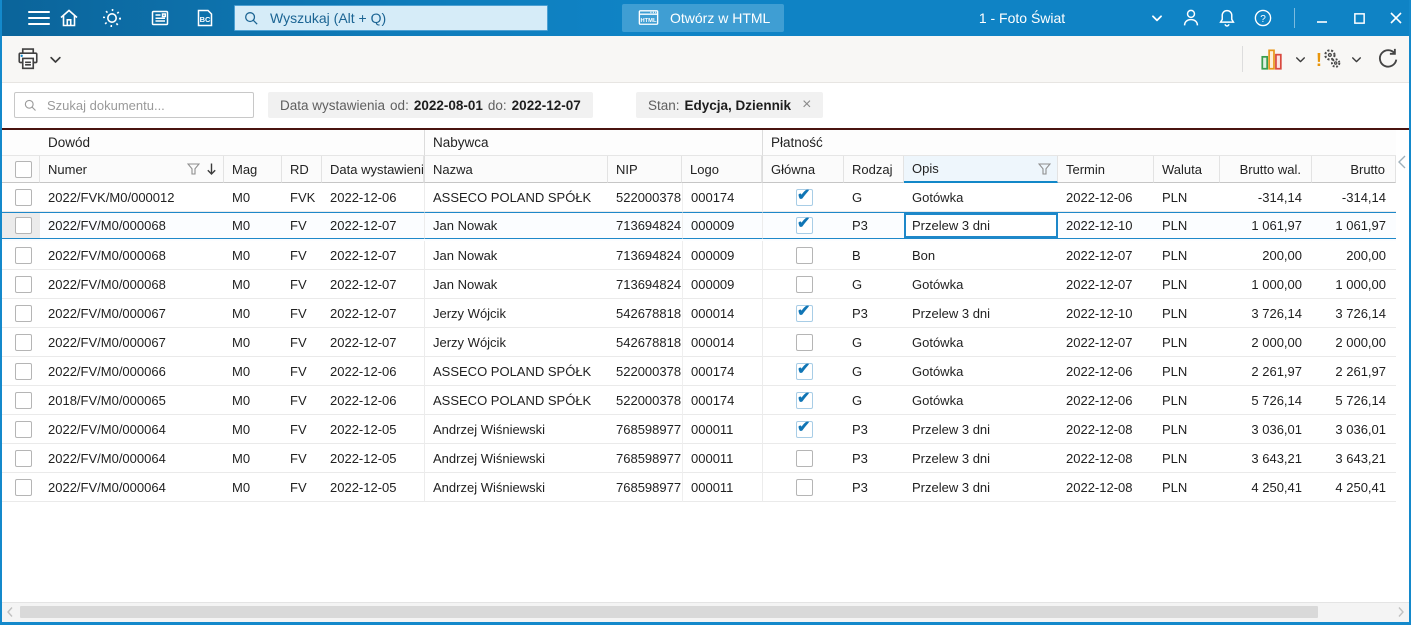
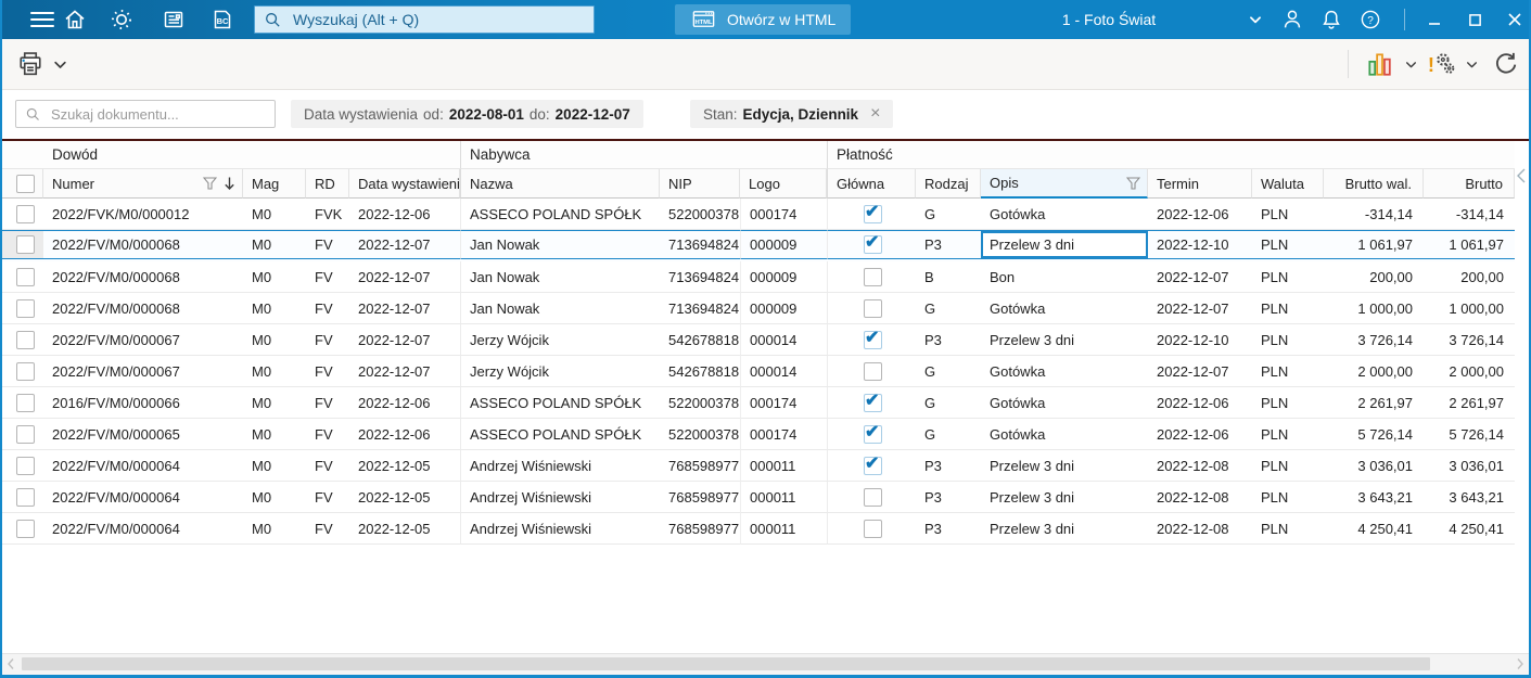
  BC
  Wyszukaj (Alt + Q)
  Otwórz w HTML
  1 - Foto Świat
  ?
  !
  Szukaj dokumentu...
  Data wystawienia
  od:
  2022-08-01
  do:
  2022-12-07
  Stan:
  Edycja, Dziennik
  ×
  Dowód
  Nabywca
  Płatność
  Numer
  Mag
  RD
  Data wystawieni
  Nazwa
  NIP
  Logo
  Główna
  Rodzaj
  Opis
  Termin
  Waluta
  Brutto wal.
  Brutto
  2022/FVK/M0/000012
  M0
  FVK
  2022-12-06
  ASSECO POLAND SPÓŁK
  522000378
  000174
  G
  Gotówka
  2022-12-06
  PLN
  -314,14
  -314,14
  2022/FV/M0/000068
  M0
  FV
  2022-12-07
  Jan Nowak
  713694824
  000009
  P3
  Przelew 3 dni
  2022-12-10
  PLN
  1 061,97
  1 061,97
  2022/FV/M0/000068
  M0
  FV
  2022-12-07
  Jan Nowak
  713694824
  000009
  B
  Bon
  2022-12-07
  PLN
  200,00
  200,00
  2022/FV/M0/000068
  M0
  FV
  2022-12-07
  Jan Nowak
  713694824
  000009
  G
  Gotówka
  2022-12-07
  PLN
  1 000,00
  1 000,00
  2022/FV/M0/000067
  M0
  FV
  2022-12-07
  Jerzy Wójcik
  542678818
  000014
  P3
  Przelew 3 dni
  2022-12-10
  PLN
  3 726,14
  3 726,14
  2022/FV/M0/000067
  M0
  FV
  2022-12-07
  Jerzy Wójcik
  542678818
  000014
  G
  Gotówka
  2022-12-07
  PLN
  2 000,00
  2 000,00
- 2022/FV/M0/000066
+ 2016/FV/M0/000066
  M0
  FV
  2022-12-06
  ASSECO POLAND SPÓŁK
  522000378
  000174
  G
  Gotówka
  2022-12-06
  PLN
  2 261,97
  2 261,97
- 2018/FV/M0/000065
+ 2022/FV/M0/000065
  M0
  FV
  2022-12-06
  ASSECO POLAND SPÓŁK
  522000378
  000174
  G
  Gotówka
  2022-12-06
  PLN
  5 726,14
  5 726,14
  2022/FV/M0/000064
  M0
  FV
  2022-12-05
  Andrzej Wiśniewski
  768598977
  000011
  P3
  Przelew 3 dni
  2022-12-08
  PLN
  3 036,01
  3 036,01
  2022/FV/M0/000064
  M0
  FV
  2022-12-05
  Andrzej Wiśniewski
  768598977
  000011
  P3
  Przelew 3 dni
  2022-12-08
  PLN
  3 643,21
  3 643,21
  2022/FV/M0/000064
  M0
  FV
  2022-12-05
  Andrzej Wiśniewski
  768598977
  000011
  P3
  Przelew 3 dni
  2022-12-08
  PLN
  4 250,41
  4 250,41
